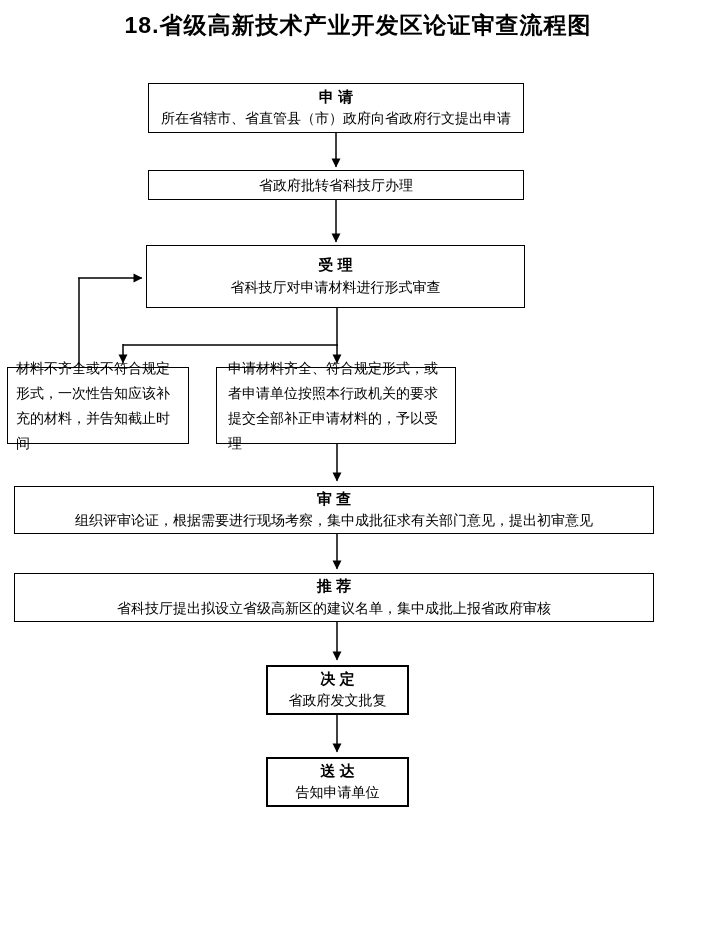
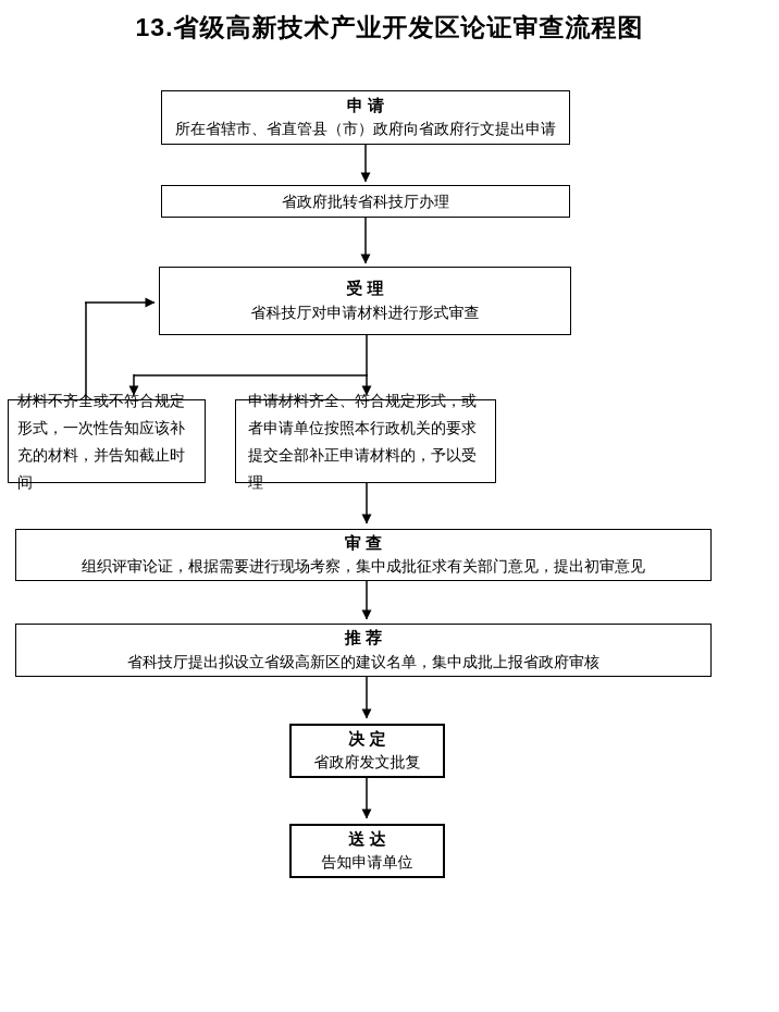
- 18.省级高新技术产业开发区论证审查流程图
+ 13.省级高新技术产业开发区论证审查流程图
  申 请
  所在省辖市、省直管县（市）政府向省政府行文提出申请
  省政府批转省科技厅办理
  受 理
  省科技厅对申请材料进行形式审查
  材料不齐全或不符合规定形式，一次性告知应该补充的材料，并告知截止时间
  申请材料齐全、符合规定形式，或者申请单位按照本行政机关的要求提交全部补正申请材料的，予以受理
  审 查
  组织评审论证，根据需要进行现场考察，集中成批征求有关部门意见，提出初审意见
  推 荐
  省科技厅提出拟设立省级高新区的建议名单，集中成批上报省政府审核
  决 定
  省政府发文批复
  送 达
  告知申请单位
